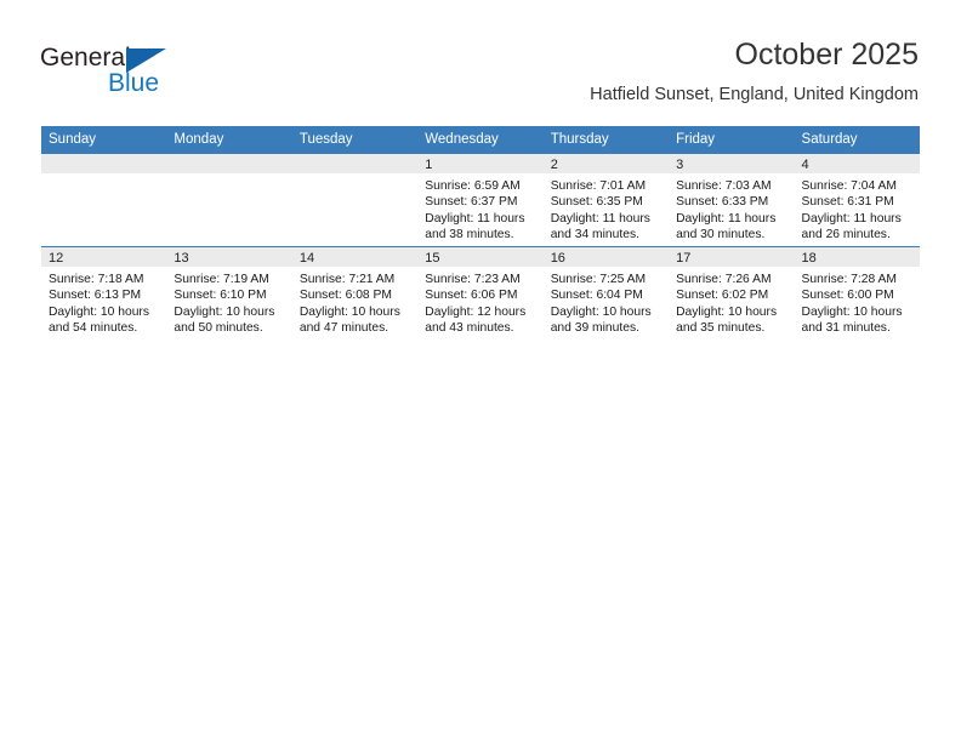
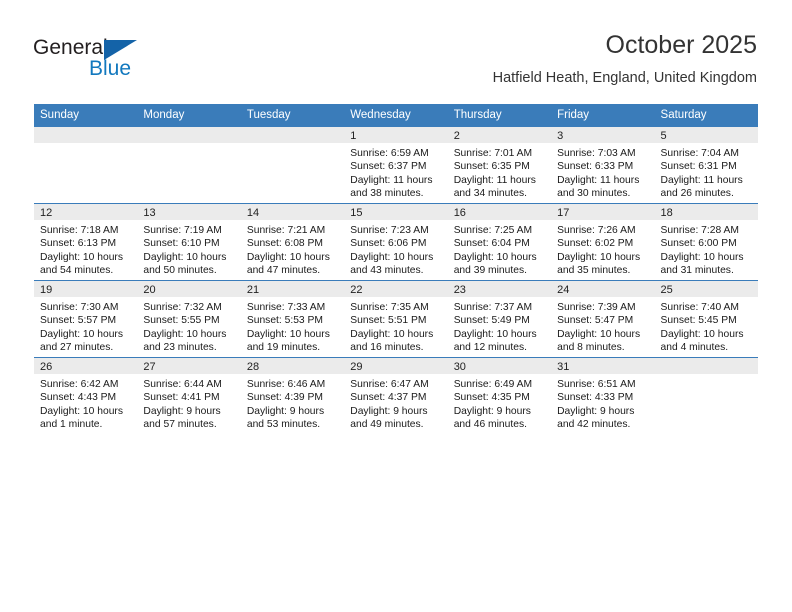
  General
  Blue
  October 2025
- Hatfield Sunset, England, United Kingdom
+ Hatfield Heath, England, United Kingdom
  Sunday	Monday	Tuesday	Wednesday	Thursday	Friday	Saturday
- 			1Sunrise: 6:59 AMSunset: 6:37 PMDaylight: 11 hours and 38 minutes.	2Sunrise: 7:01 AMSunset: 6:35 PMDaylight: 11 hours and 34 minutes.	3Sunrise: 7:03 AMSunset: 6:33 PMDaylight: 11 hours and 30 minutes.	4Sunrise: 7:04 AMSunset: 6:31 PMDaylight: 11 hours and 26 minutes.
+ 			1Sunrise: 6:59 AMSunset: 6:37 PMDaylight: 11 hours and 38 minutes.	2Sunrise: 7:01 AMSunset: 6:35 PMDaylight: 11 hours and 34 minutes.	3Sunrise: 7:03 AMSunset: 6:33 PMDaylight: 11 hours and 30 minutes.	5Sunrise: 7:04 AMSunset: 6:31 PMDaylight: 11 hours and 26 minutes.
- 12Sunrise: 7:18 AMSunset: 6:13 PMDaylight: 10 hours and 54 minutes.	13Sunrise: 7:19 AMSunset: 6:10 PMDaylight: 10 hours and 50 minutes.	14Sunrise: 7:21 AMSunset: 6:08 PMDaylight: 10 hours and 47 minutes.	15Sunrise: 7:23 AMSunset: 6:06 PMDaylight: 12 hours and 43 minutes.	16Sunrise: 7:25 AMSunset: 6:04 PMDaylight: 10 hours and 39 minutes.	17Sunrise: 7:26 AMSunset: 6:02 PMDaylight: 10 hours and 35 minutes.	18Sunrise: 7:28 AMSunset: 6:00 PMDaylight: 10 hours and 31 minutes.
+ 12Sunrise: 7:18 AMSunset: 6:13 PMDaylight: 10 hours and 54 minutes.	13Sunrise: 7:19 AMSunset: 6:10 PMDaylight: 10 hours and 50 minutes.	14Sunrise: 7:21 AMSunset: 6:08 PMDaylight: 10 hours and 47 minutes.	15Sunrise: 7:23 AMSunset: 6:06 PMDaylight: 10 hours and 43 minutes.	16Sunrise: 7:25 AMSunset: 6:04 PMDaylight: 10 hours and 39 minutes.	17Sunrise: 7:26 AMSunset: 6:02 PMDaylight: 10 hours and 35 minutes.	18Sunrise: 7:28 AMSunset: 6:00 PMDaylight: 10 hours and 31 minutes.
+ 19Sunrise: 7:30 AMSunset: 5:57 PMDaylight: 10 hours and 27 minutes.	20Sunrise: 7:32 AMSunset: 5:55 PMDaylight: 10 hours and 23 minutes.	21Sunrise: 7:33 AMSunset: 5:53 PMDaylight: 10 hours and 19 minutes.	22Sunrise: 7:35 AMSunset: 5:51 PMDaylight: 10 hours and 16 minutes.	23Sunrise: 7:37 AMSunset: 5:49 PMDaylight: 10 hours and 12 minutes.	24Sunrise: 7:39 AMSunset: 5:47 PMDaylight: 10 hours and 8 minutes.	25Sunrise: 7:40 AMSunset: 5:45 PMDaylight: 10 hours and 4 minutes.
+ 26Sunrise: 6:42 AMSunset: 4:43 PMDaylight: 10 hours and 1 minute.	27Sunrise: 6:44 AMSunset: 4:41 PMDaylight: 9 hours and 57 minutes.	28Sunrise: 6:46 AMSunset: 4:39 PMDaylight: 9 hours and 53 minutes.	29Sunrise: 6:47 AMSunset: 4:37 PMDaylight: 9 hours and 49 minutes.	30Sunrise: 6:49 AMSunset: 4:35 PMDaylight: 9 hours and 46 minutes.	31Sunrise: 6:51 AMSunset: 4:33 PMDaylight: 9 hours and 42 minutes.
